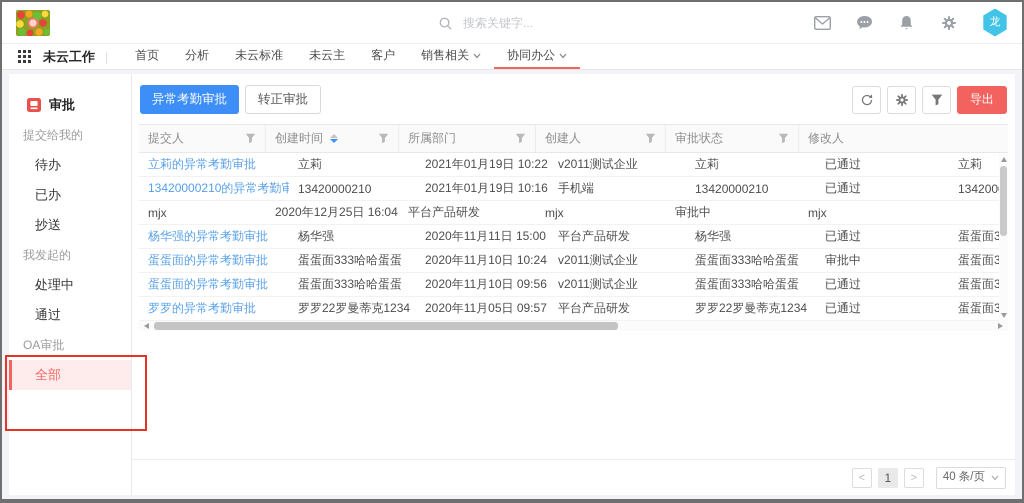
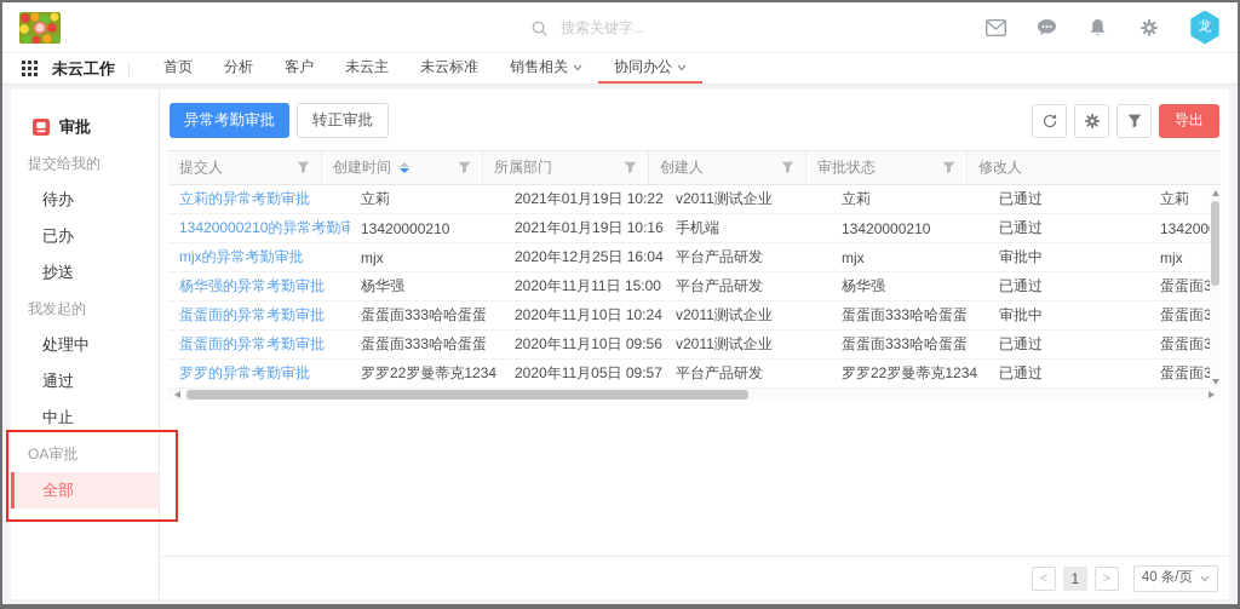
  搜索关键字...
  龙
  未云工作
  |
  首页
  分析
- 未云标准
+ 客户
  未云主
- 客户
+ 未云标准
  销售相关
  协同办公
  审批
  提交给我的
  待办
  已办
  抄送
  我发起的
  处理中
  通过
+ 中止
  OA审批
  全部
  异常考勤审批
  转正审批
  导出
  提交人
  创建时间
  所属部门
  创建人
  审批状态
  修改人
  立莉的异常考勤审批
  立莉
  2021年01月19日 10:22
  v2011测试企业
  立莉
  已通过
  立莉
  13420000210的异常考勤审
  13420000210
  2021年01月19日 10:16
  手机端
  13420000210
  已通过
+ mjx的异常考勤审批
  mjx
  2020年12月25日 16:04
  平台产品研发
  mjx
  审批中
  mjx
  杨华强的异常考勤审批
  杨华强
  2020年11月11日 15:00
  平台产品研发
  杨华强
  已通过
  蛋蛋面的异常考勤审批
  蛋蛋面333哈哈蛋蛋
  2020年11月10日 10:24
  v2011测试企业
  蛋蛋面333哈哈蛋蛋
  审批中
  蛋蛋面的异常考勤审批
  蛋蛋面333哈哈蛋蛋
  2020年11月10日 09:56
  v2011测试企业
  蛋蛋面333哈哈蛋蛋
  已通过
  罗罗的异常考勤审批
  罗罗22罗曼蒂克1234
  2020年11月05日 09:57
  平台产品研发
  罗罗22罗曼蒂克1234
  已通过
  <
  1
  >
  40 条/页
